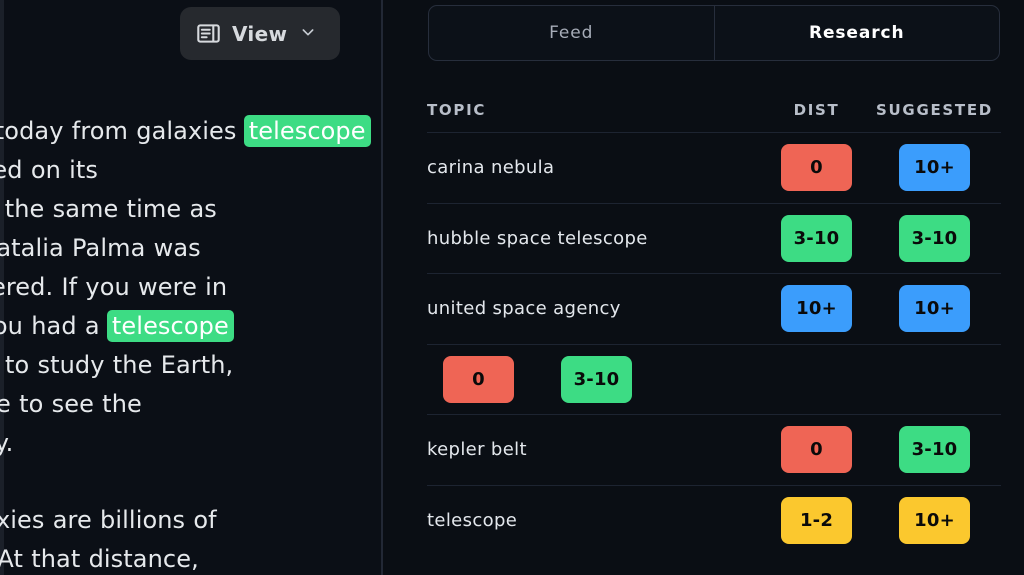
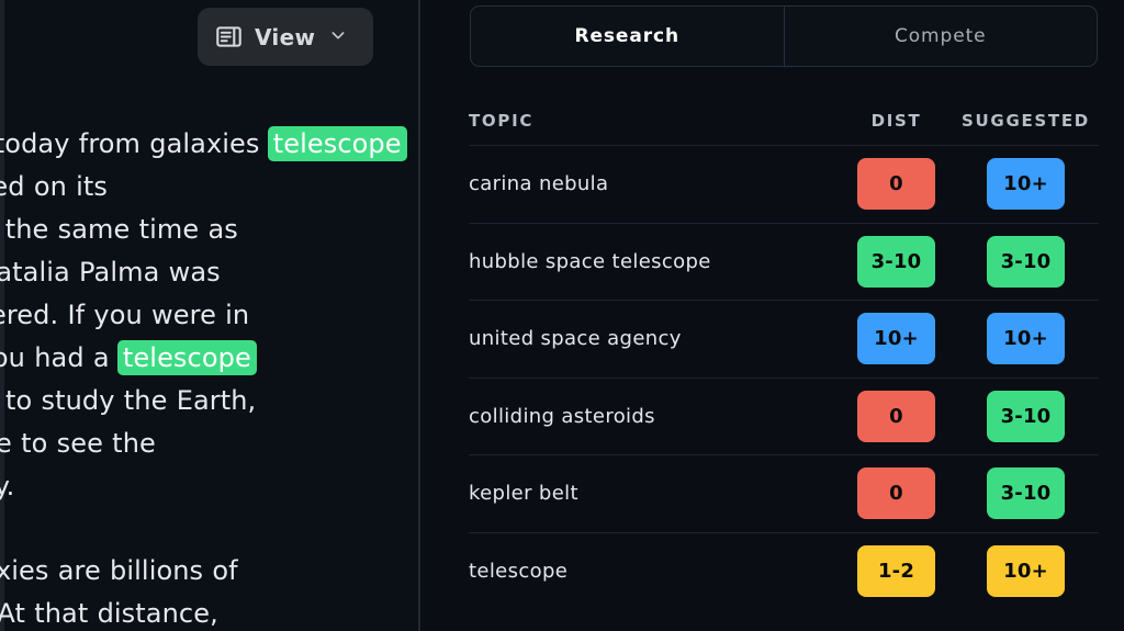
  View
  oday from galaxies telescope d on its
  the same time as
  atalia Palma was
  red. If you were in
  ou had a telescope
  to study the Earth,
  xies are billions of
  At that distance,
- Feed
  Research
+ Compete
  TOPIC
  DIST
  SUGGESTED
  carina nebula
  0
  10+
  hubble space telescope
  3-10
  3-10
  united space agency
  10+
  10+
+ colliding asteroids
  0
  3-10
  kepler belt
  0
  3-10
  telescope
  1-2
  10+
